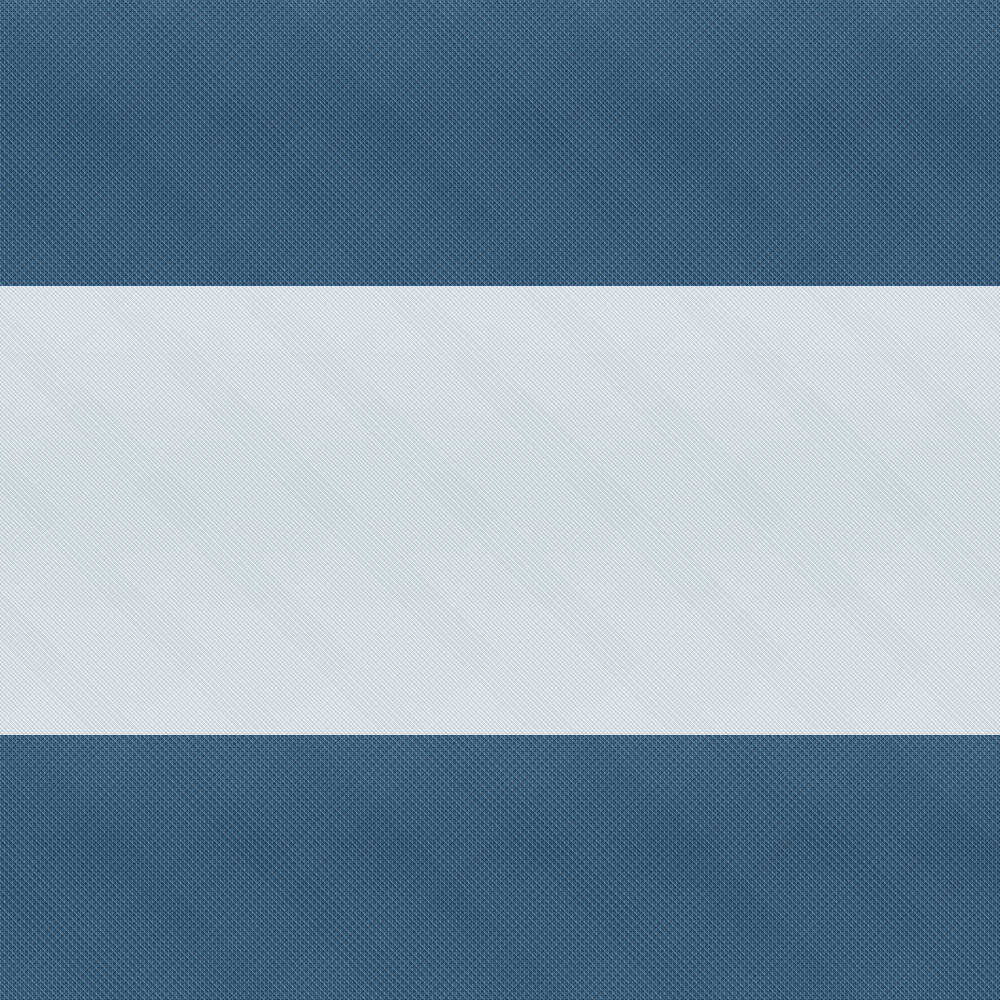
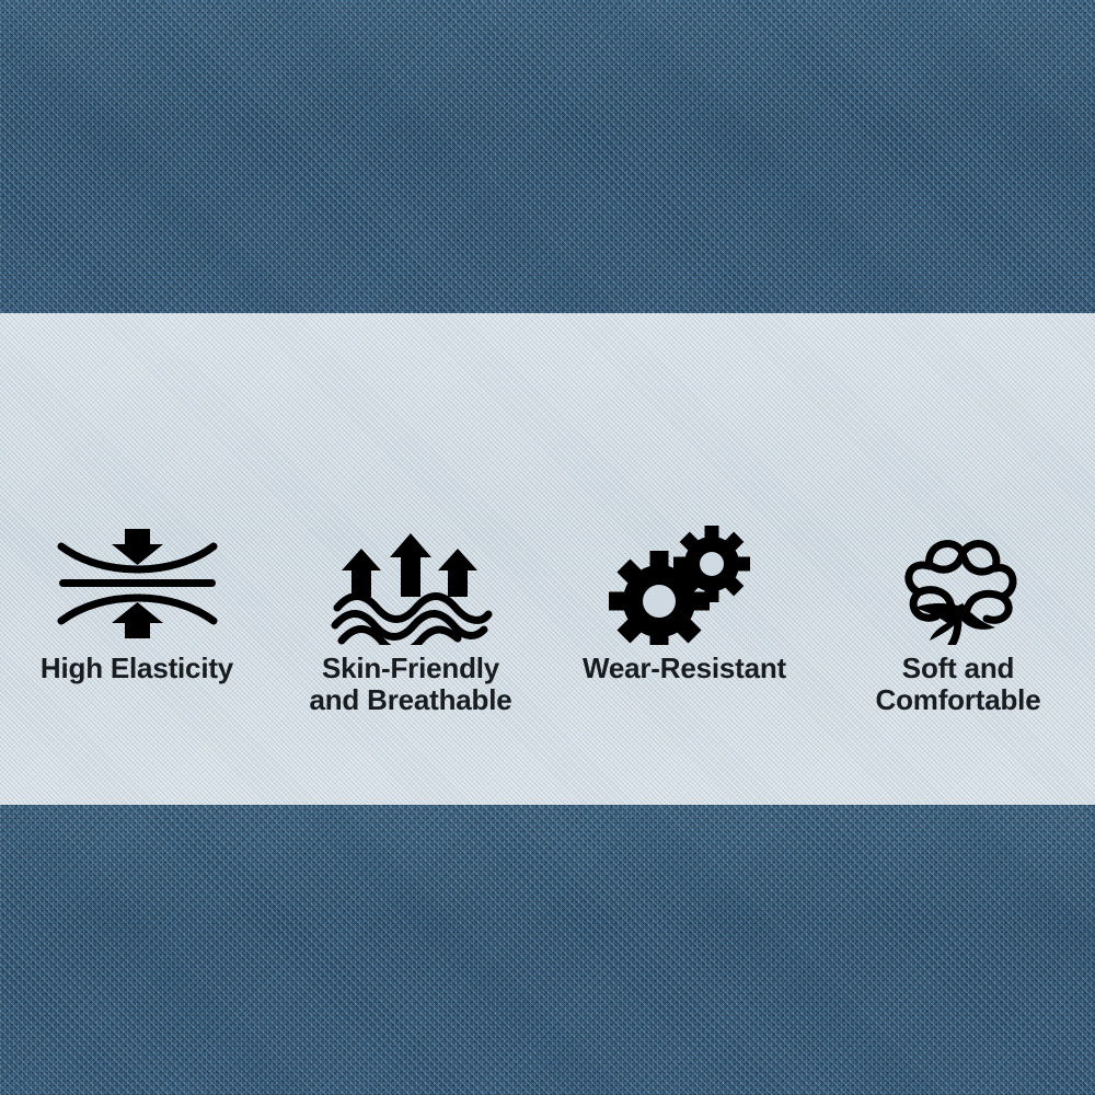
+ High Elasticity
+ Skin-Friendly
+ and Breathable
+ Wear-Resistant
+ Soft and
+ Comfortable
